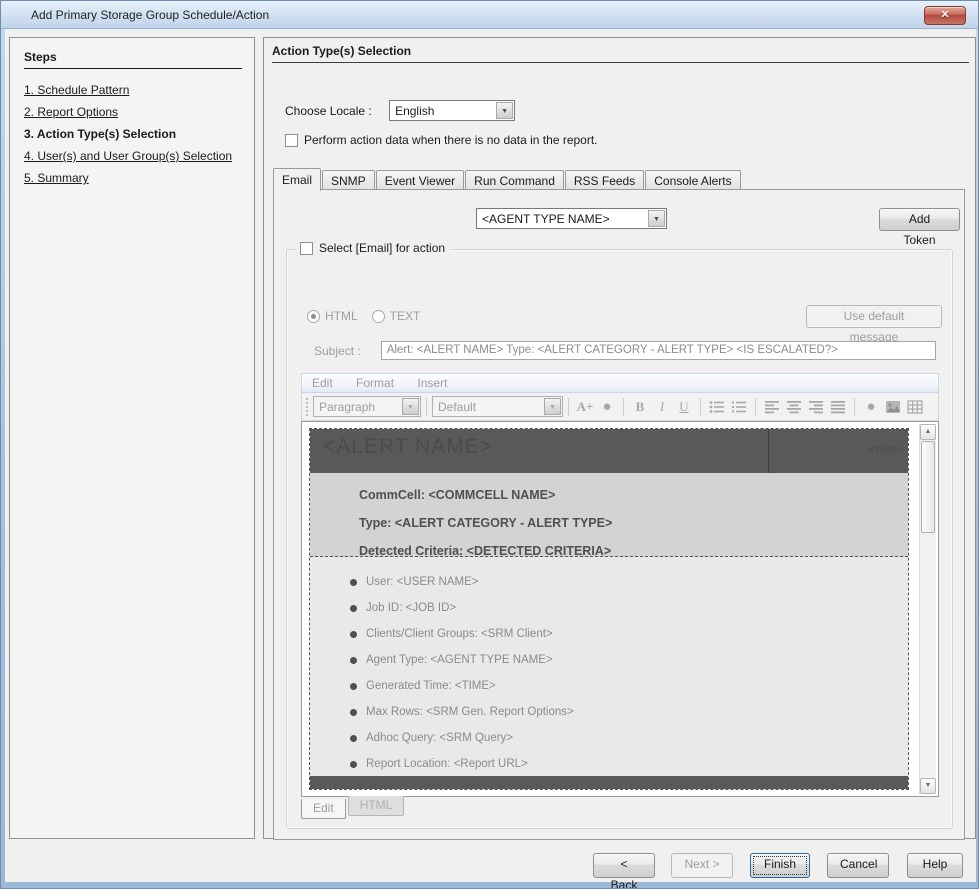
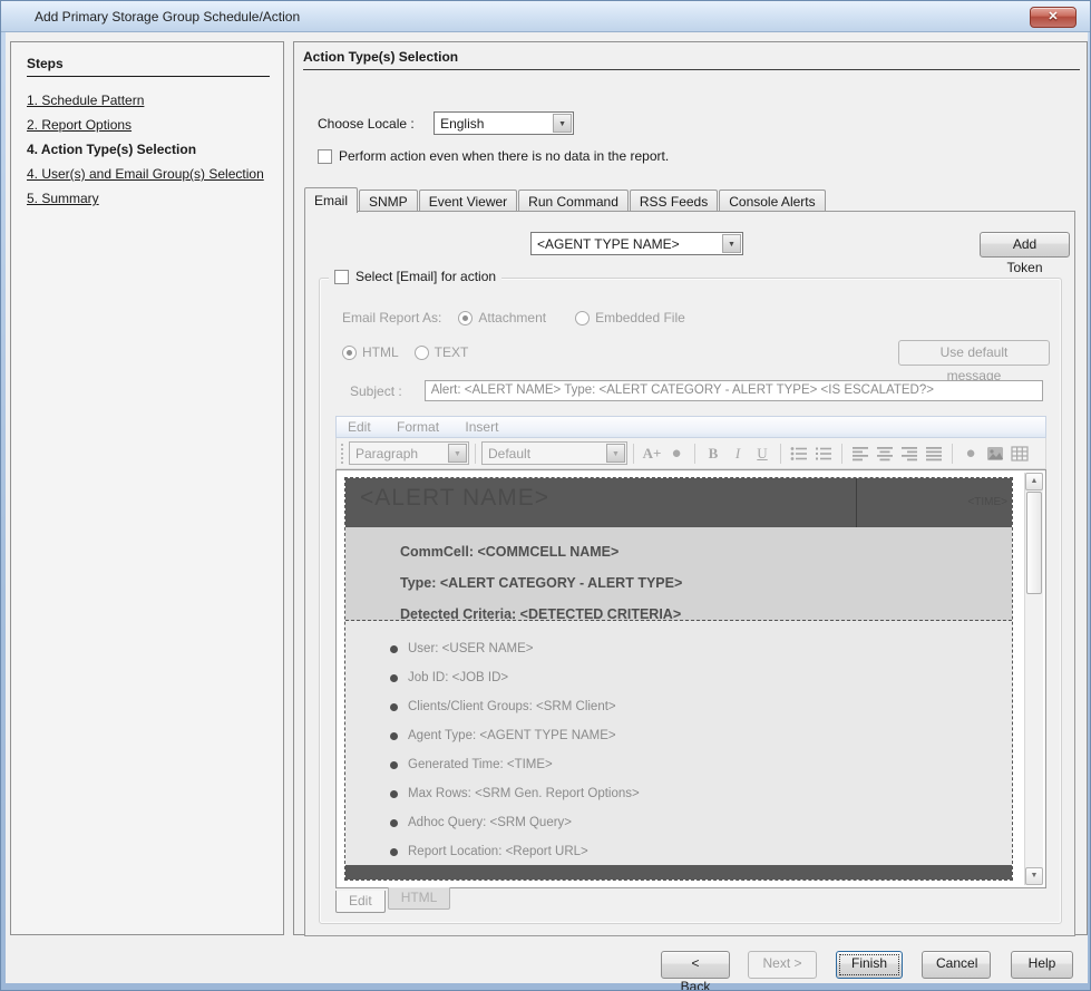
  Add Primary Storage Group Schedule/Action
  ✕
  Steps
  1. Schedule Pattern
  2. Report Options
- 3. Action Type(s) Selection
+ 4. Action Type(s) Selection
- 4. User(s) and User Group(s) Selection
+ 4. User(s) and Email Group(s) Selection
  5. Summary
  Action Type(s) Selection
  Choose Locale :
  English
- Perform action data when there is no data in the report.
+ Perform action even when there is no data in the report.
  Email SNMP Event Viewer Run Command RSS Feeds Console Alerts
  <AGENT TYPE NAME>
  Add Token
  Select [Email] for action
+ Email Report As:
+ Attachment
+ Embedded File
  HTML
  TEXT
  Use default message
  Subject :
  Alert: <ALERT NAME> Type: <ALERT CATEGORY - ALERT TYPE> <IS ESCALATED?>
  Edit Format Insert
  Paragraph
  Default
  A+
  ●
  B
  I
  U
  ●
  CommCell: <COMMCELL NAME>
  Type: <ALERT CATEGORY - ALERT TYPE>
  Detected Criteria: <DETECTED CRITERIA>
  User: <USER NAME>
  Job ID: <JOB ID>
  Clients/Client Groups: <SRM Client>
  Agent Type: <AGENT TYPE NAME>
  Generated Time: <TIME>
  Max Rows: <SRM Gen. Report Options>
  Adhoc Query: <SRM Query>
  Report Location: <Report URL>
  Edit HTML
  < Back
  Next >
  Finish
  Cancel
  Help
